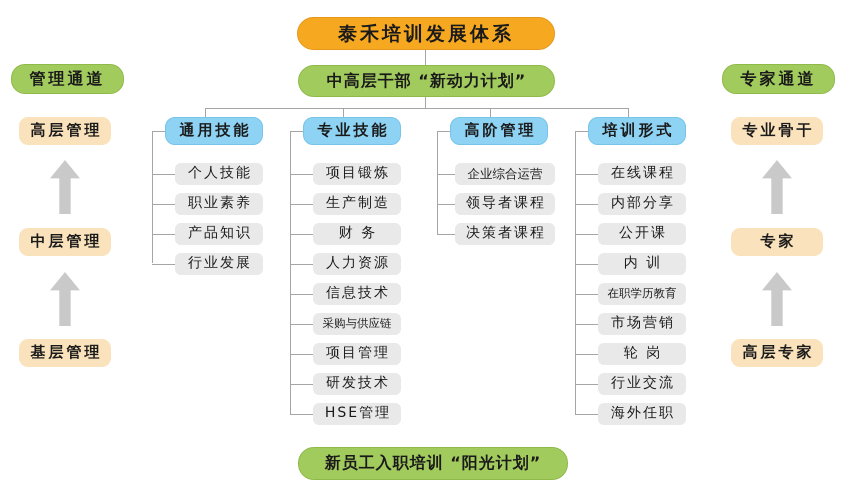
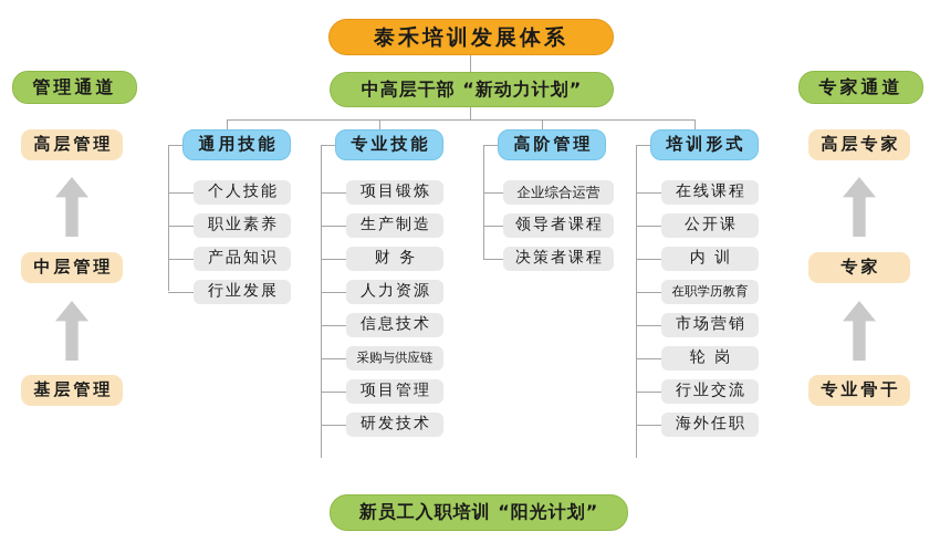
  泰禾培训发展体系
  中高层干部 “新动力计划”
  管理通道
  高层管理
  中层管理
  基层管理
  专家通道
- 专业骨干
+ 高层专家
  专家
- 高层专家
+ 专业骨干
  通用技能
  个人技能
  职业素养
  产品知识
  行业发展
  专业技能
  项目锻炼
  生产制造
  财 务
  人力资源
  信息技术
  采购与供应链
  项目管理
  研发技术
- HSE管理
  高阶管理
  企业综合运营
  领导者课程
  决策者课程
  培训形式
  在线课程
- 内部分享
  公开课
  内 训
  在职学历教育
  市场营销
  轮 岗
  行业交流
  海外任职
  新员工入职培训 “阳光计划”
